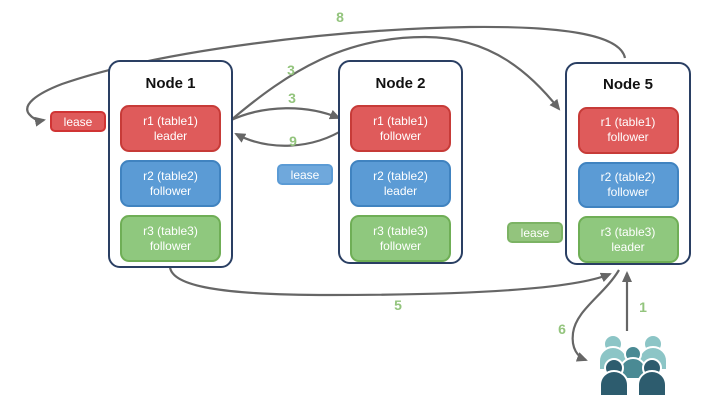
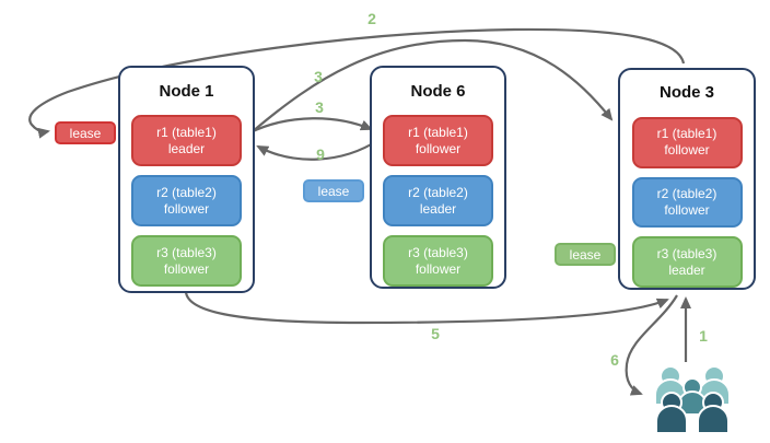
  Node 1
  r1 (table1)
  leader
  r2 (table2)
  follower
  r3 (table3)
  follower
- Node 2
+ Node 6
  r1 (table1)
  follower
  r2 (table2)
  leader
  r3 (table3)
  follower
- Node 5
+ Node 3
  r1 (table1)
  follower
  r2 (table2)
  follower
  r3 (table3)
  leader
  lease
  lease
  lease
  1
- 8
+ 2
  3
  3
  9
  5
  6
